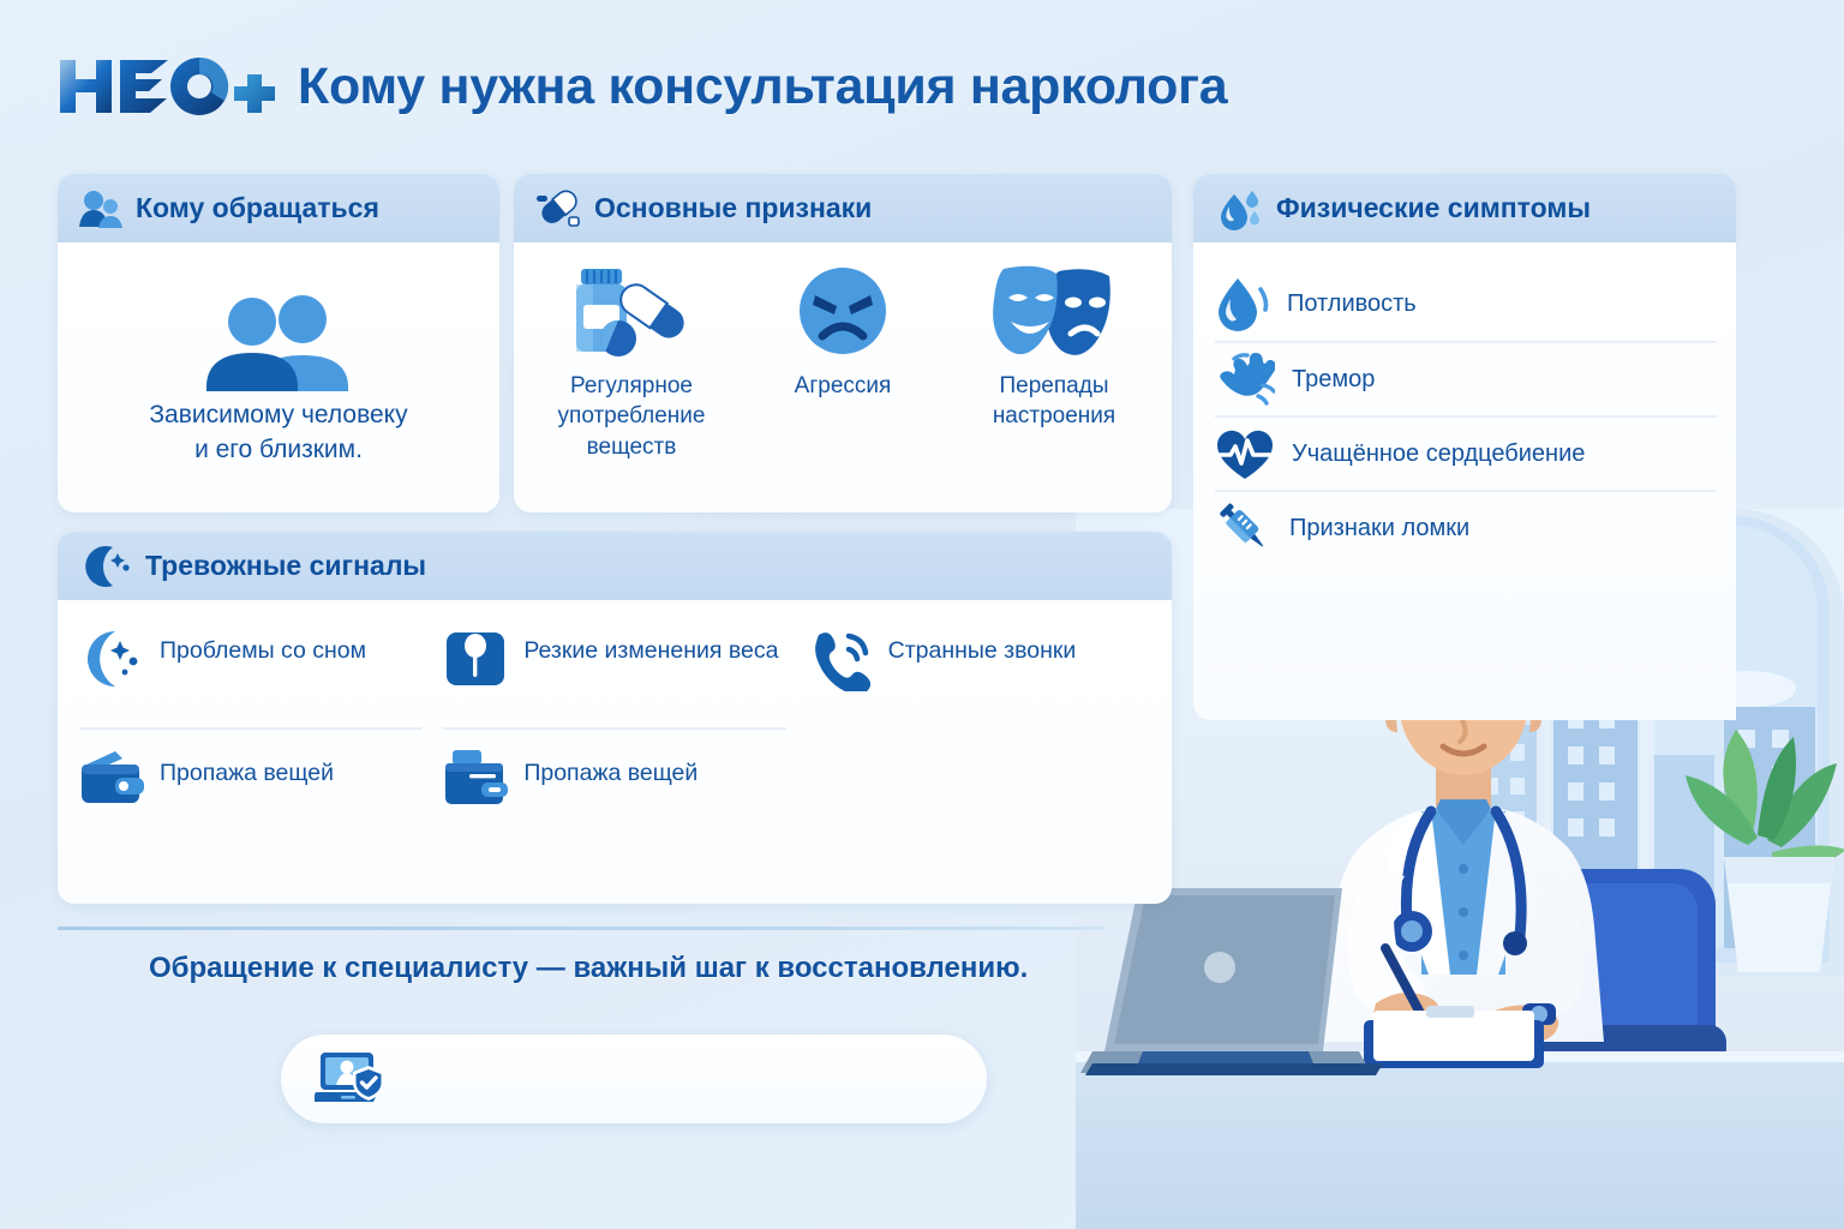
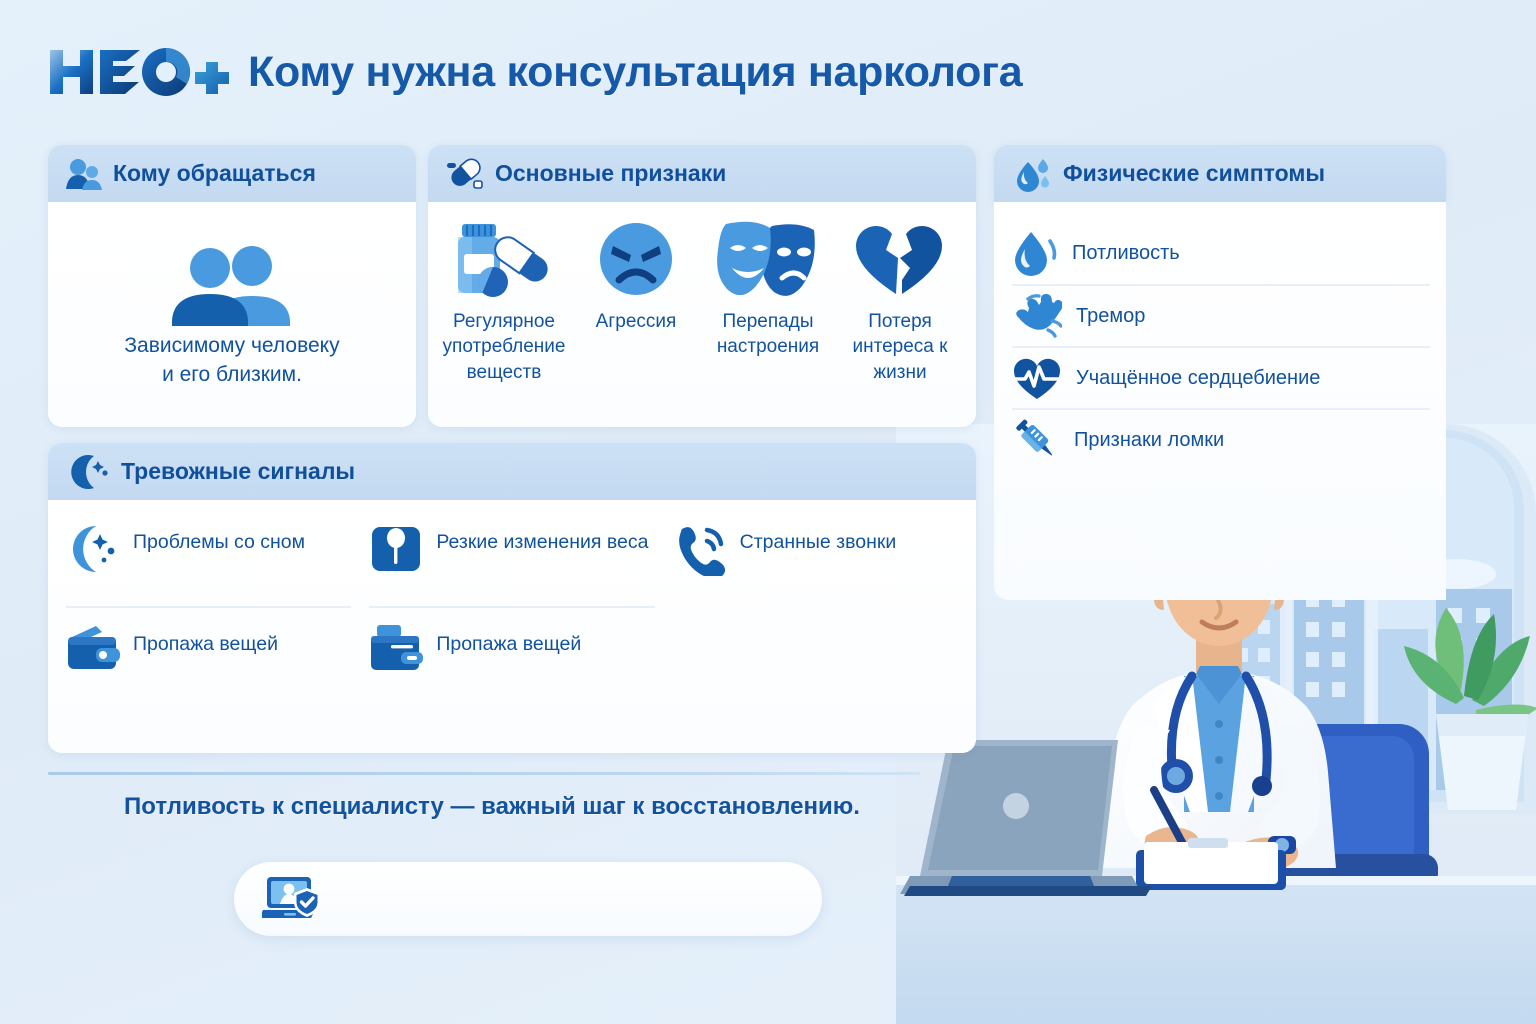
  Кому нужна консультация нарколога
  Кому обращаться
  Зависимому человеку
  и его близким.
  Основные признаки
  Регулярное употребление веществ
  Агрессия
  Перепады настроения
+ Потеря интереса к жизни
  Тревожные сигналы
  Проблемы со сном
  Резкие изменения веса
  Странные звонки
  Пропажа вещей
  Пропажа вещей
  Физические симптомы
  Потливость
  Тремор
  Учащённое сердцебиение
  Признаки ломки
- Обращение к специалисту — важный шаг к восстановлению.
+ Потливость к специалисту — важный шаг к восстановлению.
